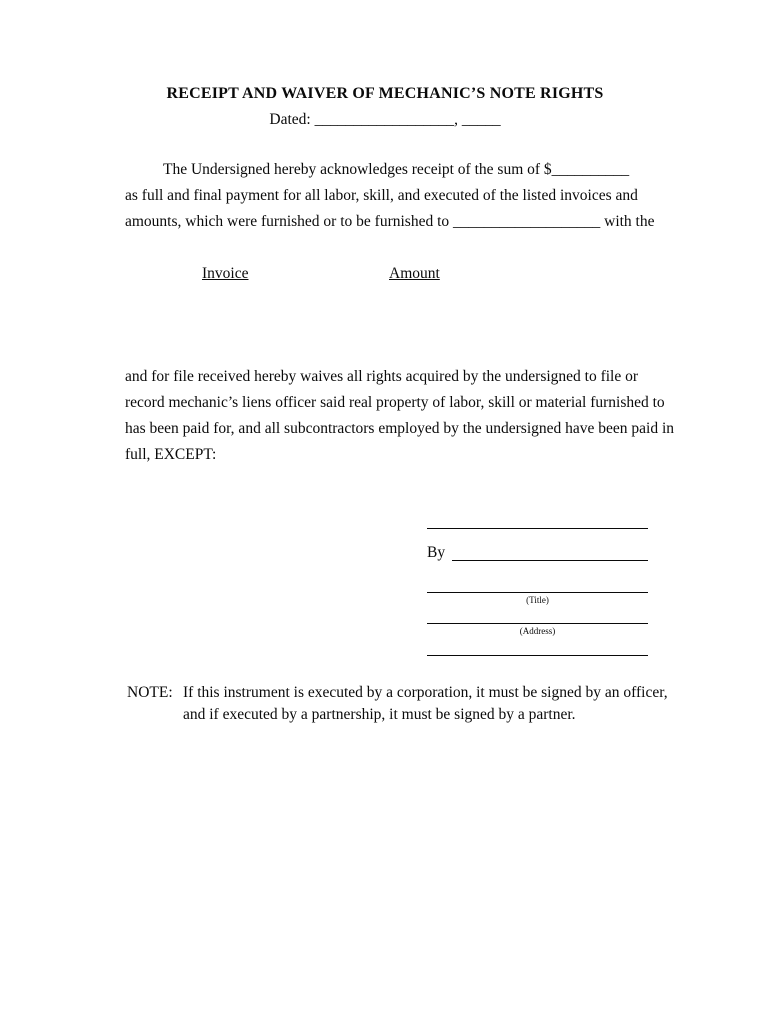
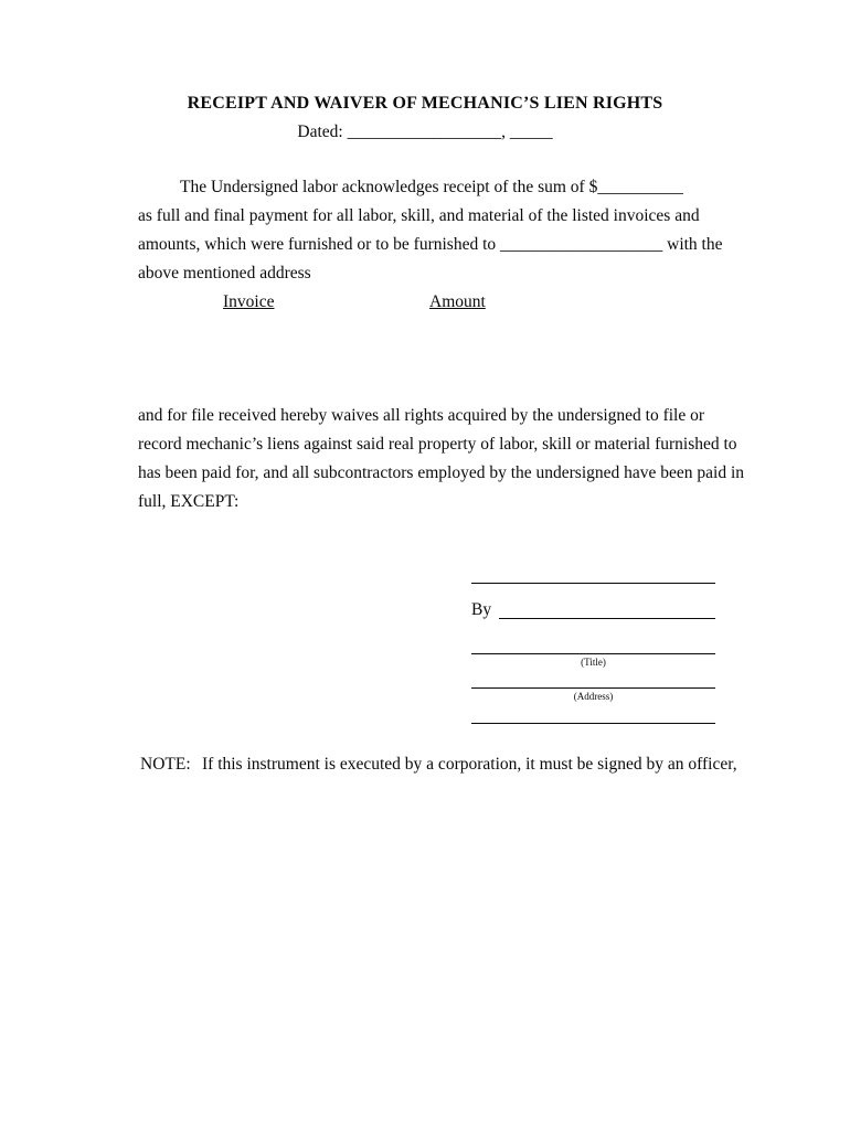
- RECEIPT AND WAIVER OF MECHANIC’S NOTE RIGHTS
+ RECEIPT AND WAIVER OF MECHANIC’S LIEN RIGHTS
  Dated: __________________, _____
- The Undersigned hereby acknowledges receipt of the sum of $__________
+ The Undersigned labor acknowledges receipt of the sum of $__________
- as full and final payment for all labor, skill, and executed of the listed invoices and
+ as full and final payment for all labor, skill, and material of the listed invoices and
  amounts, which were furnished or to be furnished to ___________________ with the
+ above mentioned address
  Invoice
  Amount
  and for file received hereby waives all rights acquired by the undersigned to file or
- record mechanic’s liens officer said real property of labor, skill or material furnished to
+ record mechanic’s liens against said real property of labor, skill or material furnished to
  has been paid for, and all subcontractors employed by the undersigned have been paid in
  full, EXCEPT:
  By
  (Title)
  (Address)
  NOTE:
  If this instrument is executed by a corporation, it must be signed by an officer,
- and if executed by a partnership, it must be signed by a partner.
